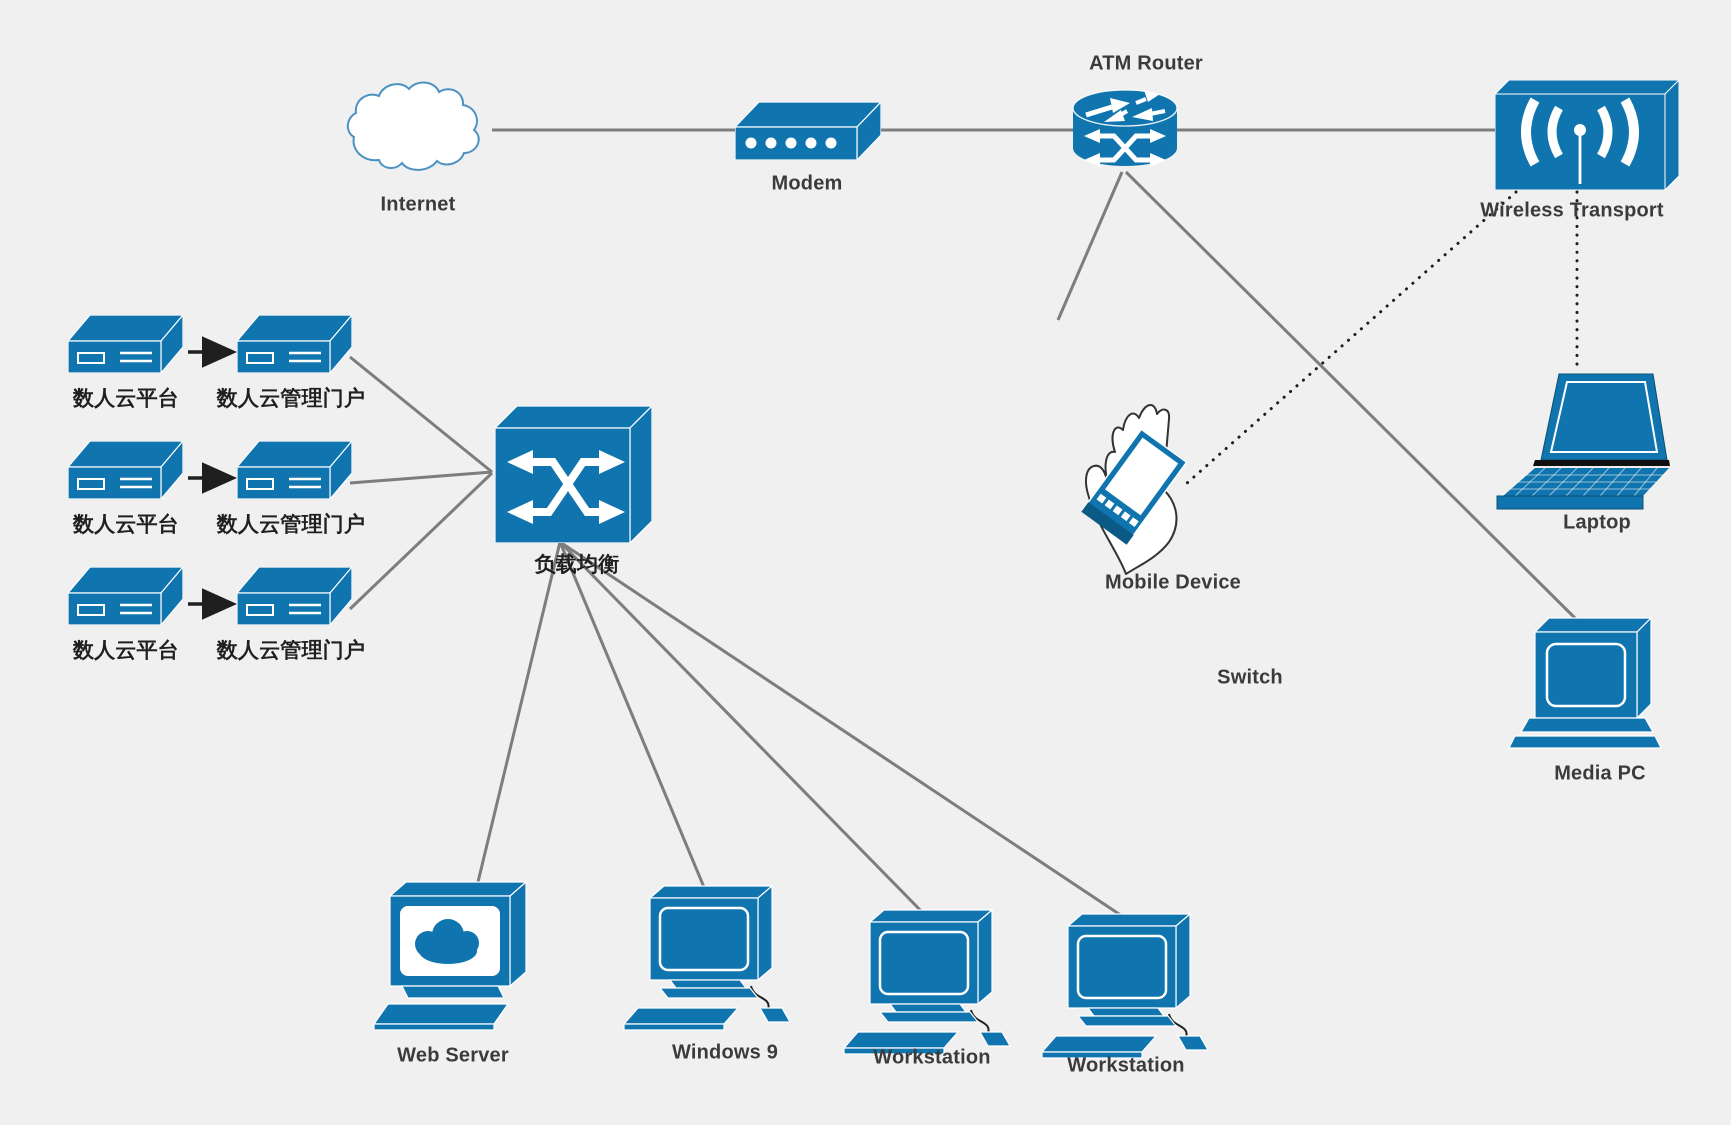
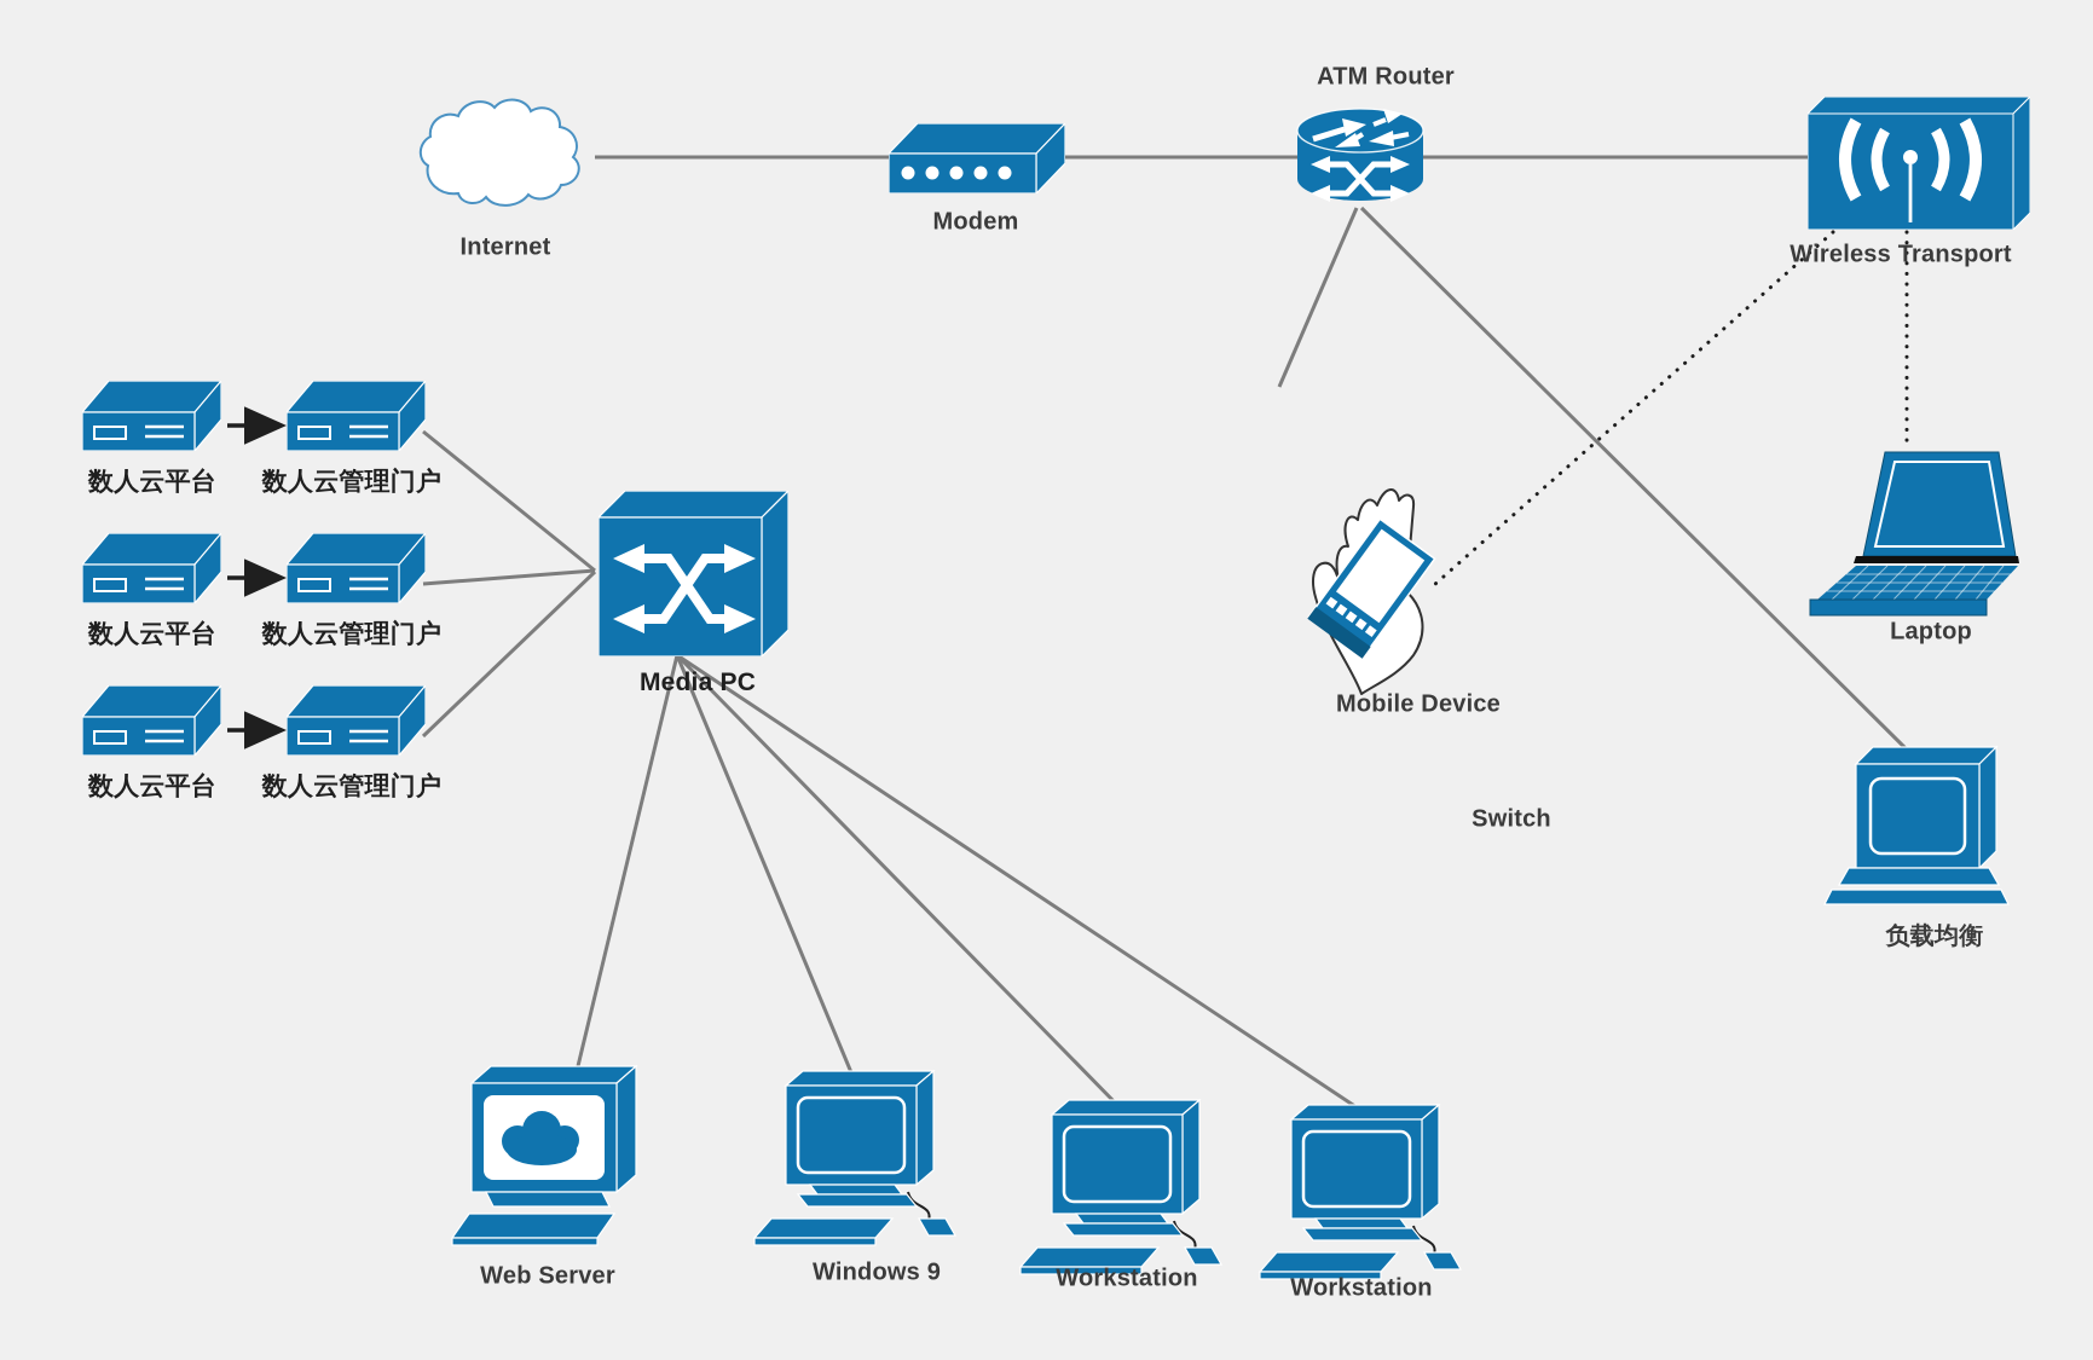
  Internet
  Modem
  ATM Router
  Wireless Transport
  Mobile Device
  Switch
  Laptop
- Media PC
+ 负载均衡
  数人云平台
  数人云管理门户
  数人云平台
  数人云管理门户
  数人云平台
  数人云管理门户
- 负载均衡
+ Media PC
  Web Server
  Windows 9
  Workstation
  Workstation
